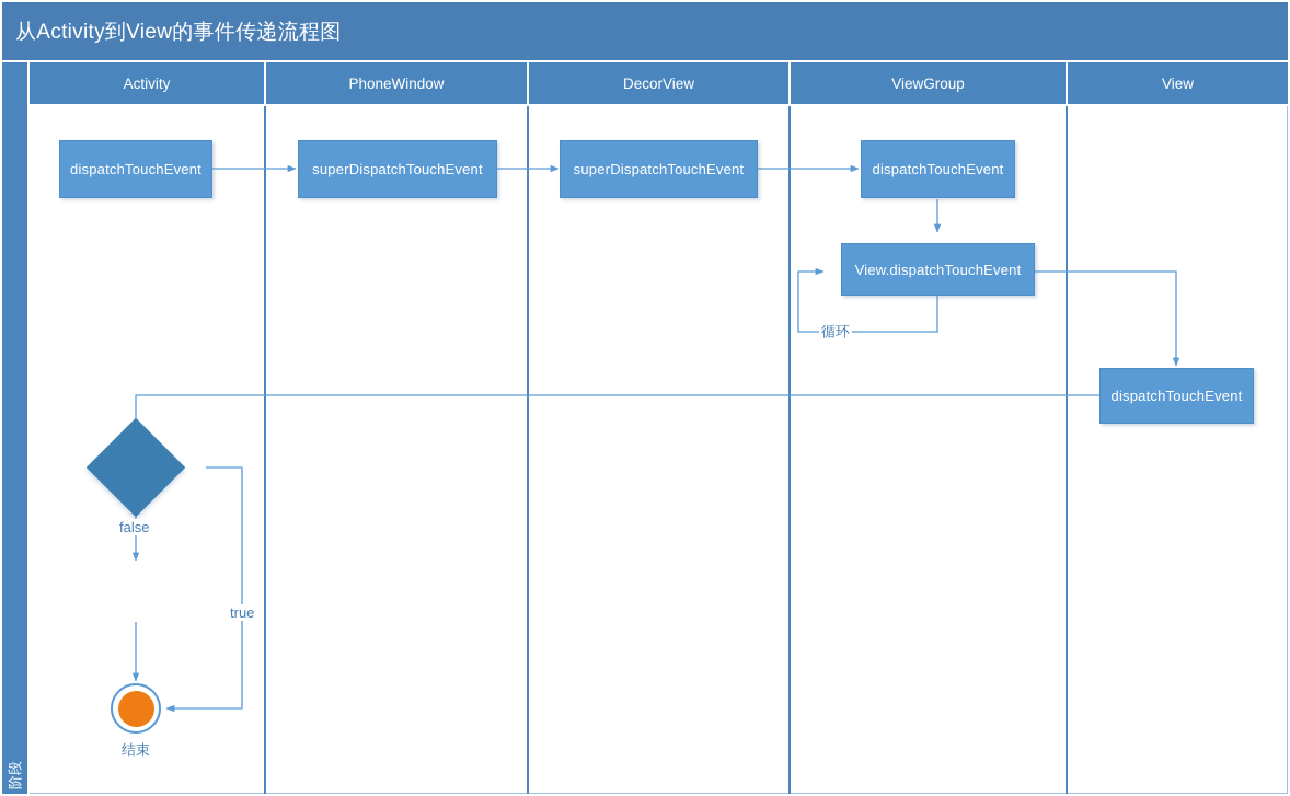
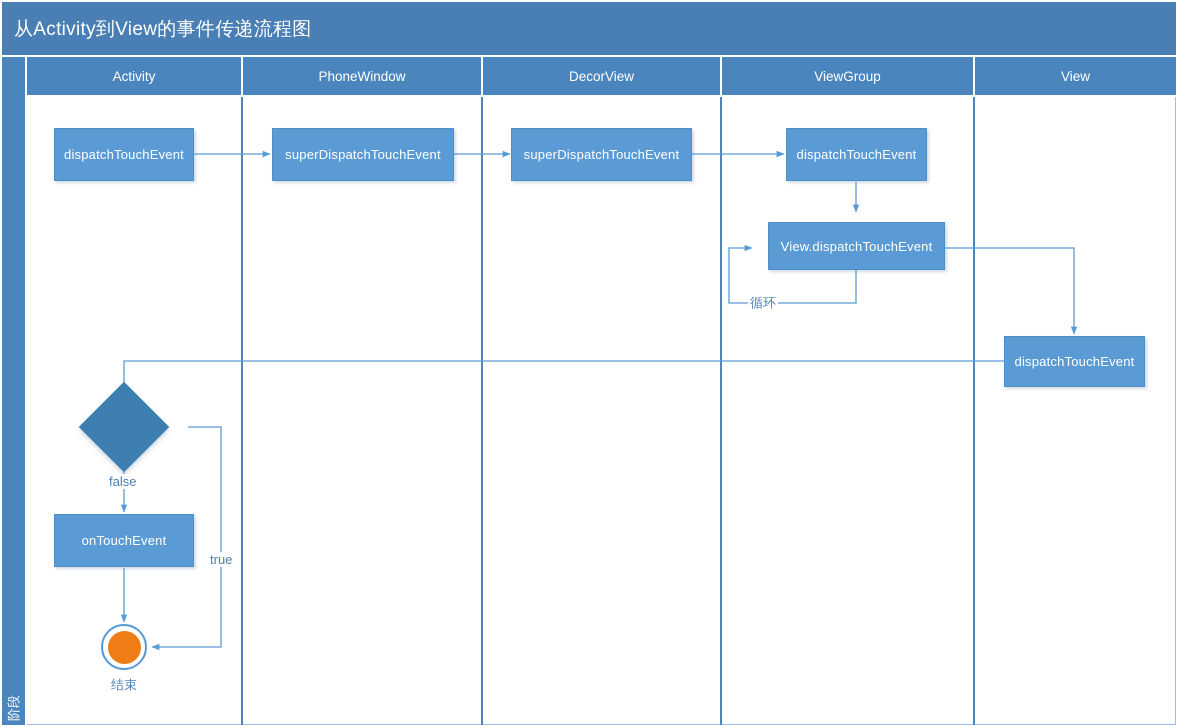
  从Activity到View的事件传递流程图
  Activity
  PhoneWindow
  DecorView
  ViewGroup
  View
  dispatchTouchEvent
  superDispatchTouchEvent
  superDispatchTouchEvent
  dispatchTouchEvent
  View.dispatchTouchEvent
  dispatchTouchEvent
+ onTouchEvent
  结束
  循环
  false
  true
